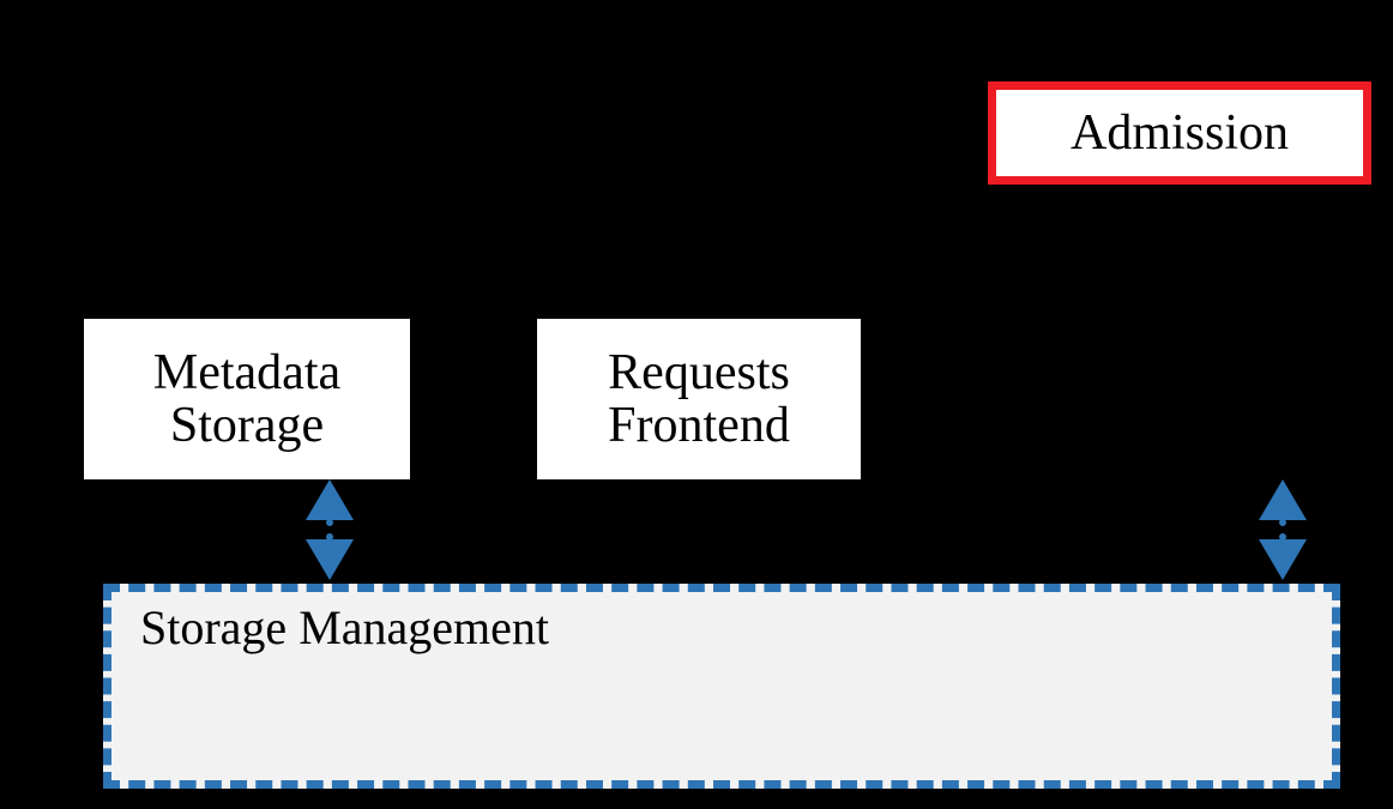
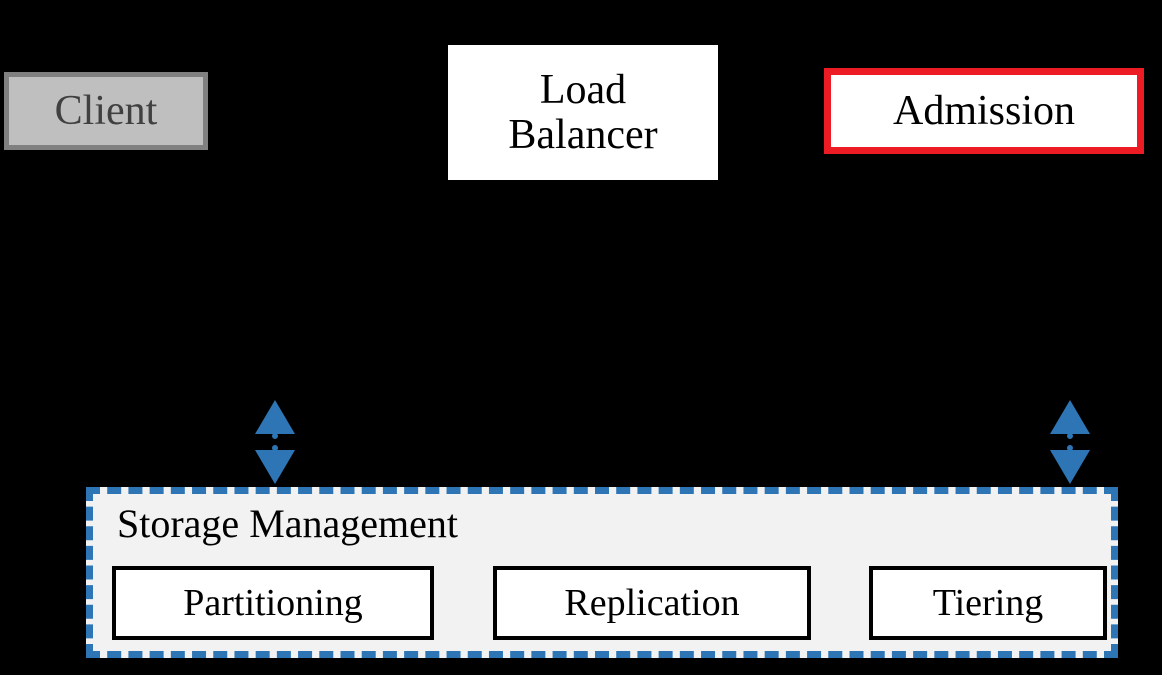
+ Client
+ Load
+ Balancer
  Admission
- Metadata
- Storage
- Requests
- Frontend
  Storage Management
+ Partitioning
+ Replication
+ Tiering
